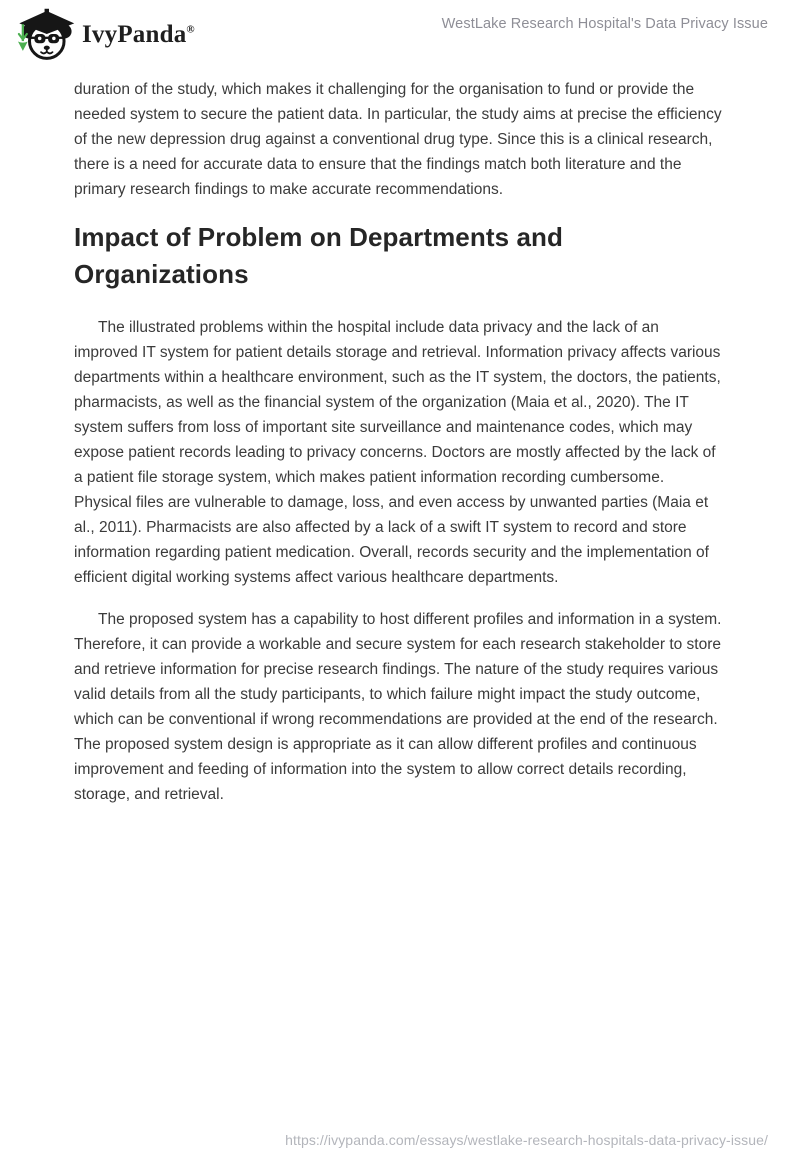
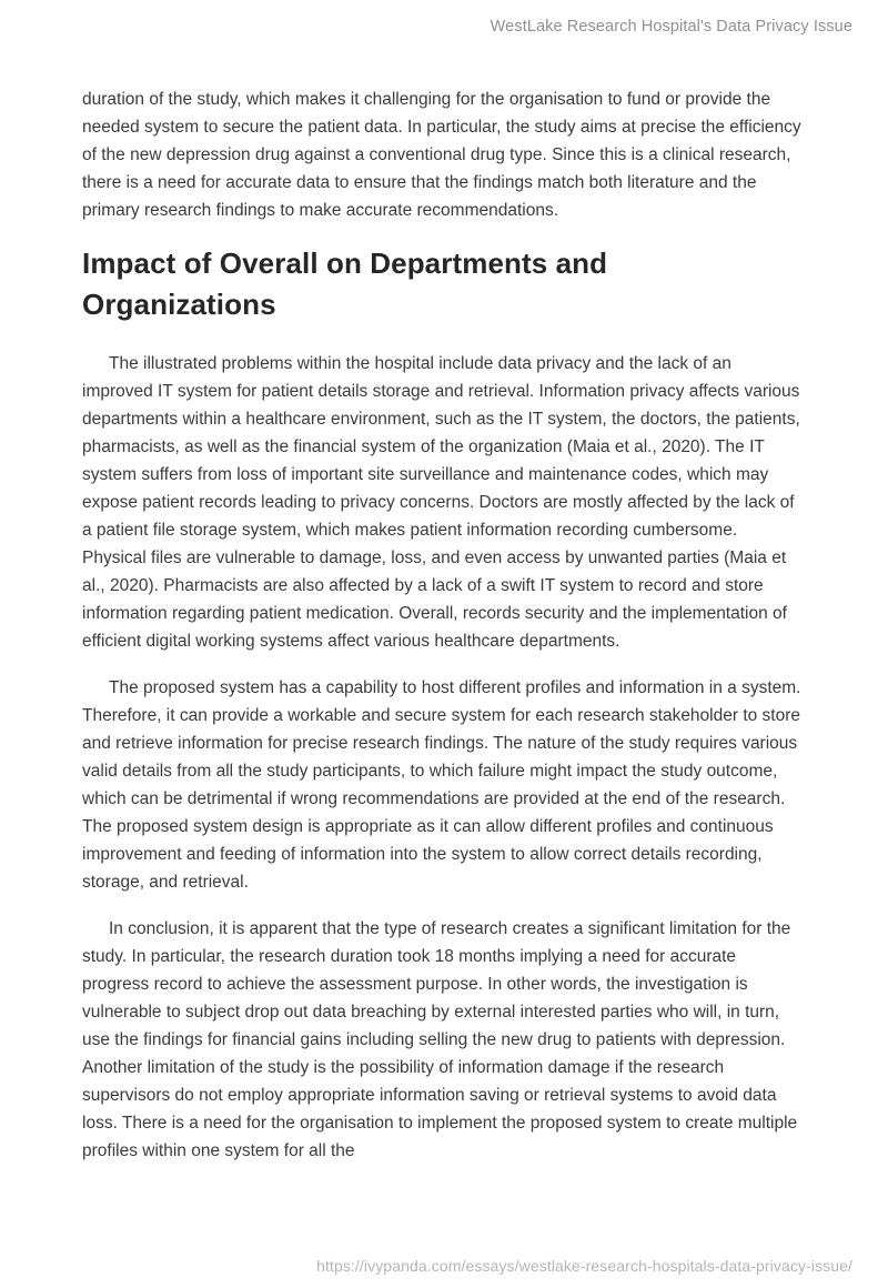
- IvyPanda®
  WestLake Research Hospital's Data Privacy Issue
  duration of the study, which makes it challenging for the organisation to fund or provide the needed system to secure the patient data. In particular, the study aims at precise the efficiency of the new depression drug against a conventional drug type. Since this is a clinical research, there is a need for accurate data to ensure that the findings match both literature and the primary research findings to make accurate recommendations.
- Impact of Problem on Departments and Organizations
+ Impact of Overall on Departments and Organizations
- The illustrated problems within the hospital include data privacy and the lack of an improved IT system for patient details storage and retrieval. Information privacy affects various departments within a healthcare environment, such as the IT system, the doctors, the patients, pharmacists, as well as the financial system of the organization (Maia et al., 2020). The IT system suffers from loss of important site surveillance and maintenance codes, which may expose patient records leading to privacy concerns. Doctors are mostly affected by the lack of a patient file storage system, which makes patient information recording cumbersome. Physical files are vulnerable to damage, loss, and even access by unwanted parties (Maia et al., 2011). Pharmacists are also affected by a lack of a swift IT system to record and store information regarding patient medication. Overall, records security and the implementation of efficient digital working systems affect various healthcare departments.
+ The illustrated problems within the hospital include data privacy and the lack of an improved IT system for patient details storage and retrieval. Information privacy affects various departments within a healthcare environment, such as the IT system, the doctors, the patients, pharmacists, as well as the financial system of the organization (Maia et al., 2020). The IT system suffers from loss of important site surveillance and maintenance codes, which may expose patient records leading to privacy concerns. Doctors are mostly affected by the lack of a patient file storage system, which makes patient information recording cumbersome. Physical files are vulnerable to damage, loss, and even access by unwanted parties (Maia et al., 2020). Pharmacists are also affected by a lack of a swift IT system to record and store information regarding patient medication. Overall, records security and the implementation of efficient digital working systems affect various healthcare departments.
- The proposed system has a capability to host different profiles and information in a system. Therefore, it can provide a workable and secure system for each research stakeholder to store and retrieve information for precise research findings. The nature of the study requires various valid details from all the study participants, to which failure might impact the study outcome, which can be conventional if wrong recommendations are provided at the end of the research. The proposed system design is appropriate as it can allow different profiles and continuous improvement and feeding of information into the system to allow correct details recording, storage, and retrieval.
+ The proposed system has a capability to host different profiles and information in a system. Therefore, it can provide a workable and secure system for each research stakeholder to store and retrieve information for precise research findings. The nature of the study requires various valid details from all the study participants, to which failure might impact the study outcome, which can be detrimental if wrong recommendations are provided at the end of the research. The proposed system design is appropriate as it can allow different profiles and continuous improvement and feeding of information into the system to allow correct details recording, storage, and retrieval.
+ In conclusion, it is apparent that the type of research creates a significant limitation for the study. In particular, the research duration took 18 months implying a need for accurate progress record to achieve the assessment purpose. In other words, the investigation is vulnerable to subject drop out data breaching by external interested parties who will, in turn, use the findings for financial gains including selling the new drug to patients with depression. Another limitation of the study is the possibility of information damage if the research supervisors do not employ appropriate information saving or retrieval systems to avoid data loss. There is a need for the organisation to implement the proposed system to create multiple profiles within one system for all the
  https://ivypanda.com/essays/westlake-research-hospitals-data-privacy-issue/
